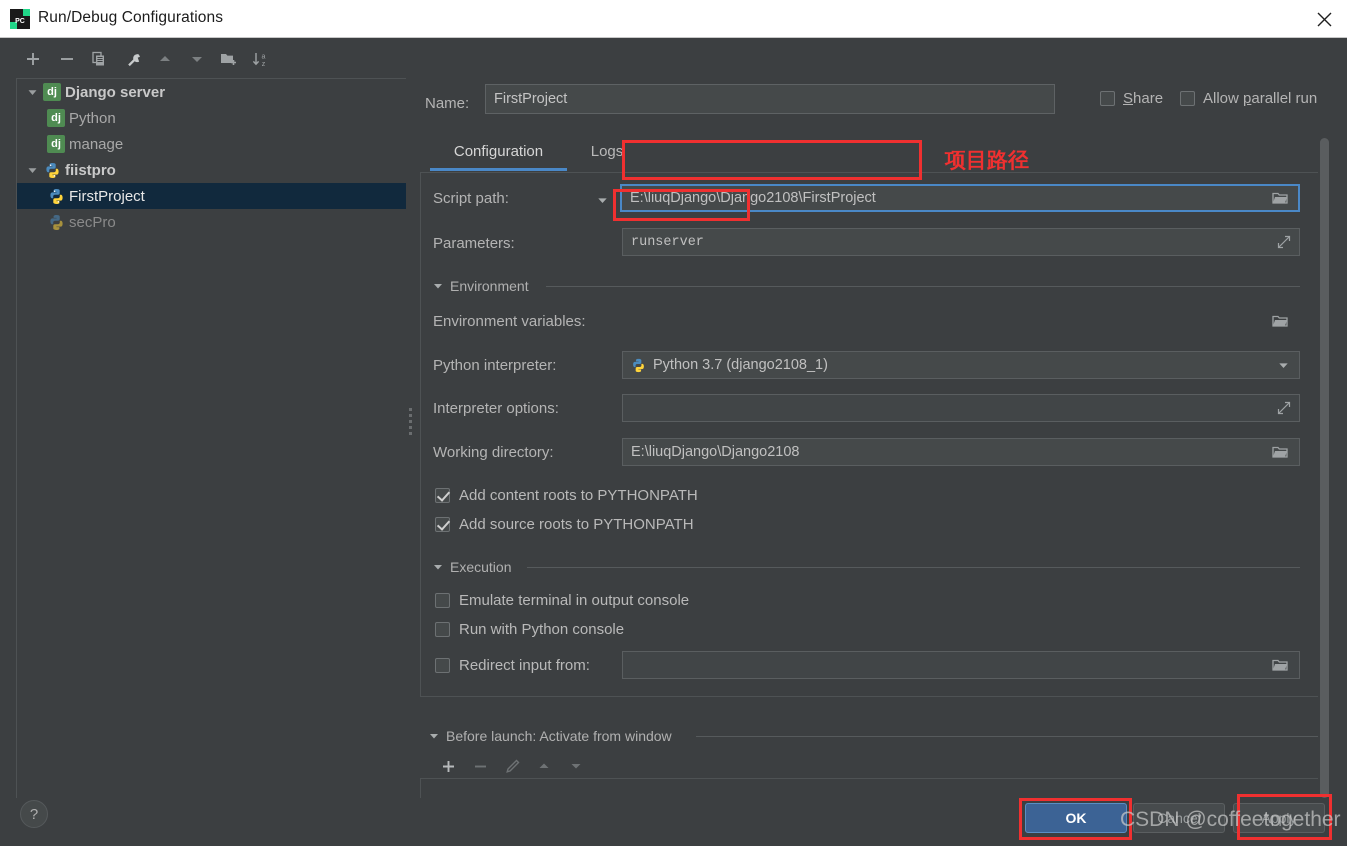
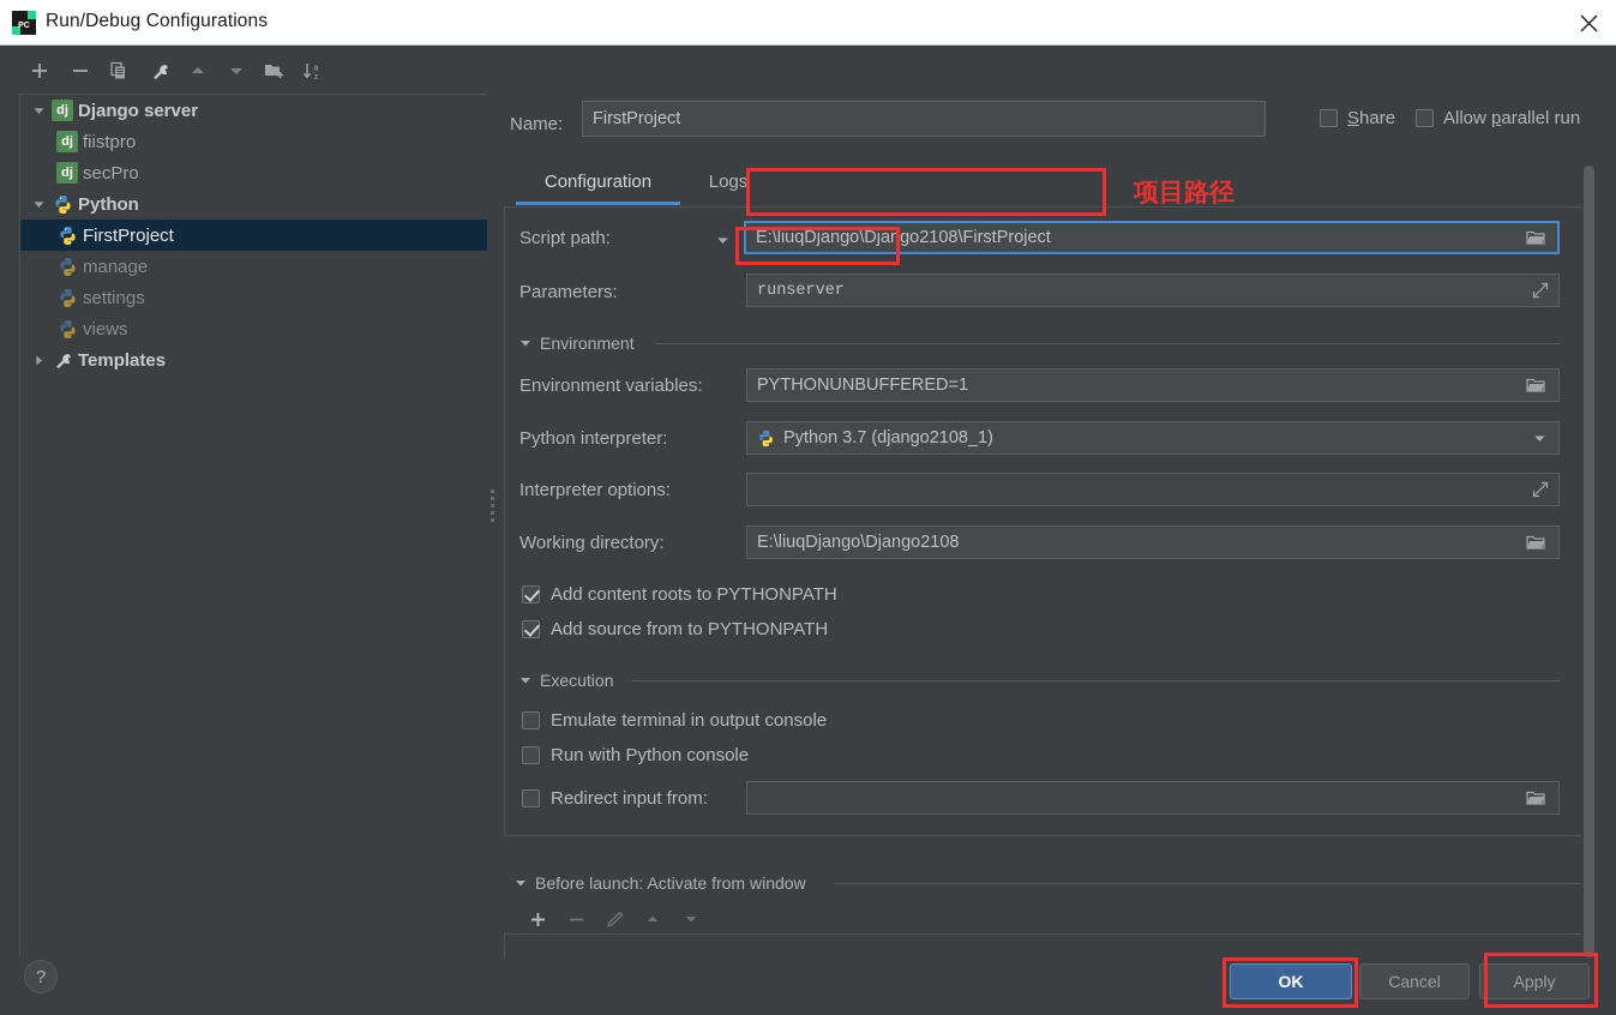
  Run/Debug Configurations
  dj
  Django server
  dj
- Python
+ fiistpro
  dj
- manage
+ secPro
- fiistpro
+ Python
  FirstProject
- secPro
+ manage
+ settings
+ views
+ Templates
  Name:
  FirstProject
  Share
  Allow parallel run
  Configuration
  Logs
  Script path:
  E:\liuqDjango\Django2108\FirstProject
  Parameters:
  runserver
  Environment
  Environment variables:
+ PYTHONUNBUFFERED=1
  Python interpreter:
  Python 3.7 (django2108_1)
  Interpreter options:
  Working directory:
  E:\liuqDjango\Django2108
  Add content roots to PYTHONPATH
- Add source roots to PYTHONPATH
+ Add source from to PYTHONPATH
  Execution
  Emulate terminal in output console
  Run with Python console
  Redirect input from:
  Before launch: Activate from window
  ?
  OK
  Cancel
  Apply
  项目路径
- CSDN @coffeetogether
